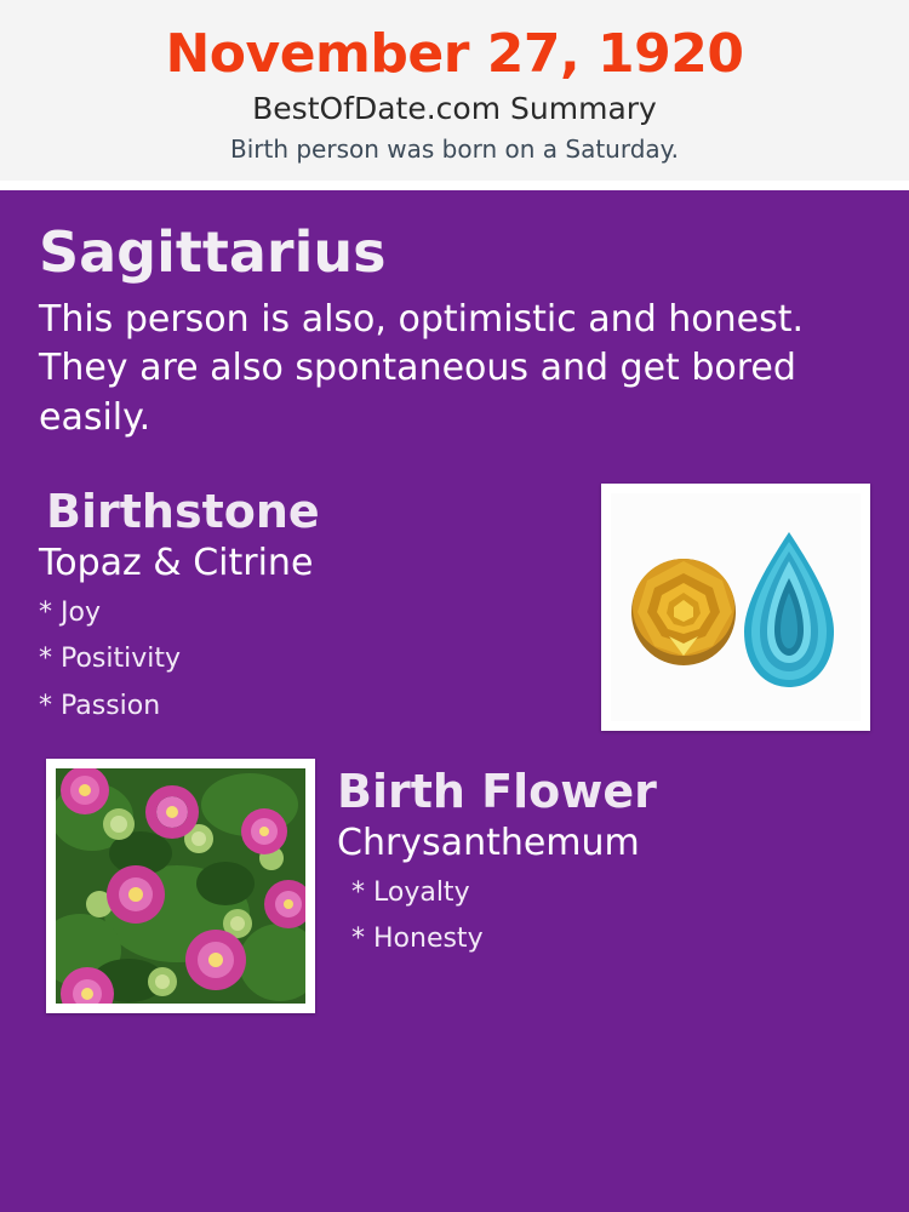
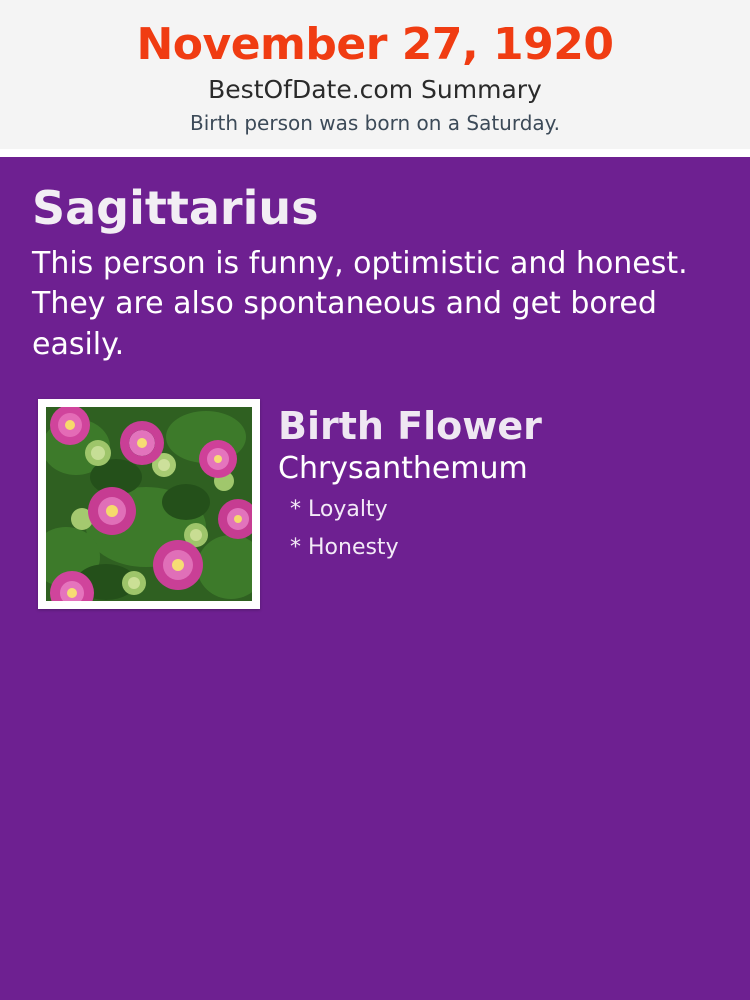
  November 27, 1920
  BestOfDate.com Summary
  Birth person was born on a Saturday.
  Sagittarius
- This person is also, optimistic and honest. They are also spontaneous and get bored easily.
+ This person is funny, optimistic and honest. They are also spontaneous and get bored easily.
- Birthstone
- Topaz & Citrine
- * Joy
- * Positivity
- * Passion
  Birth Flower
  Chrysanthemum
  * Loyalty
  * Honesty
